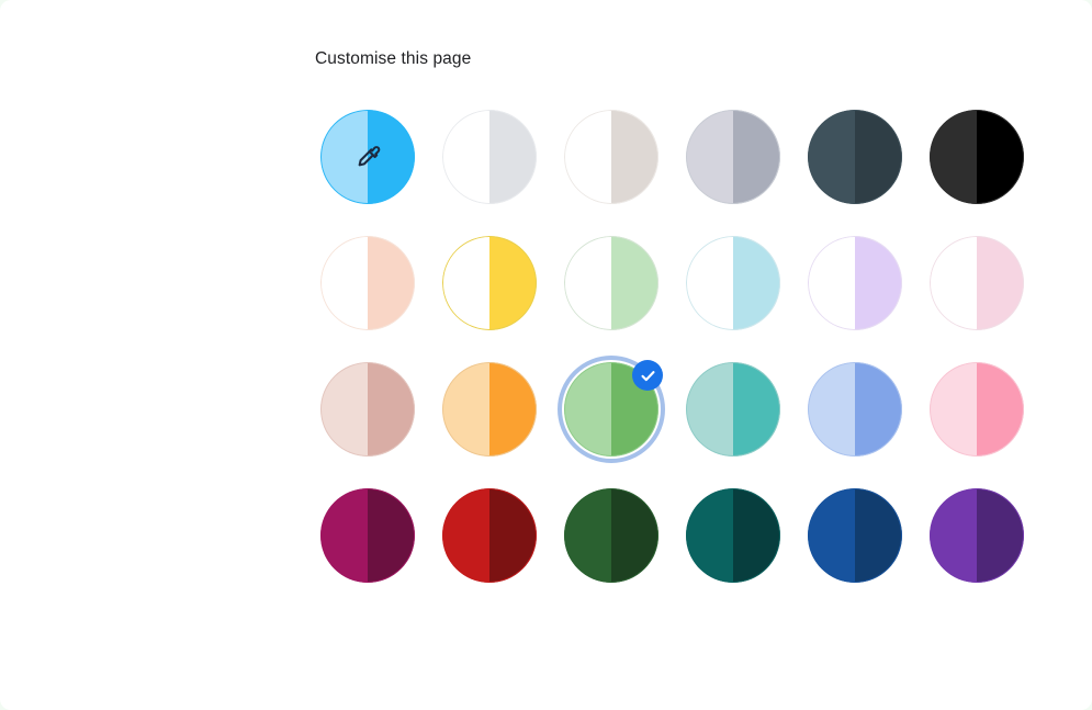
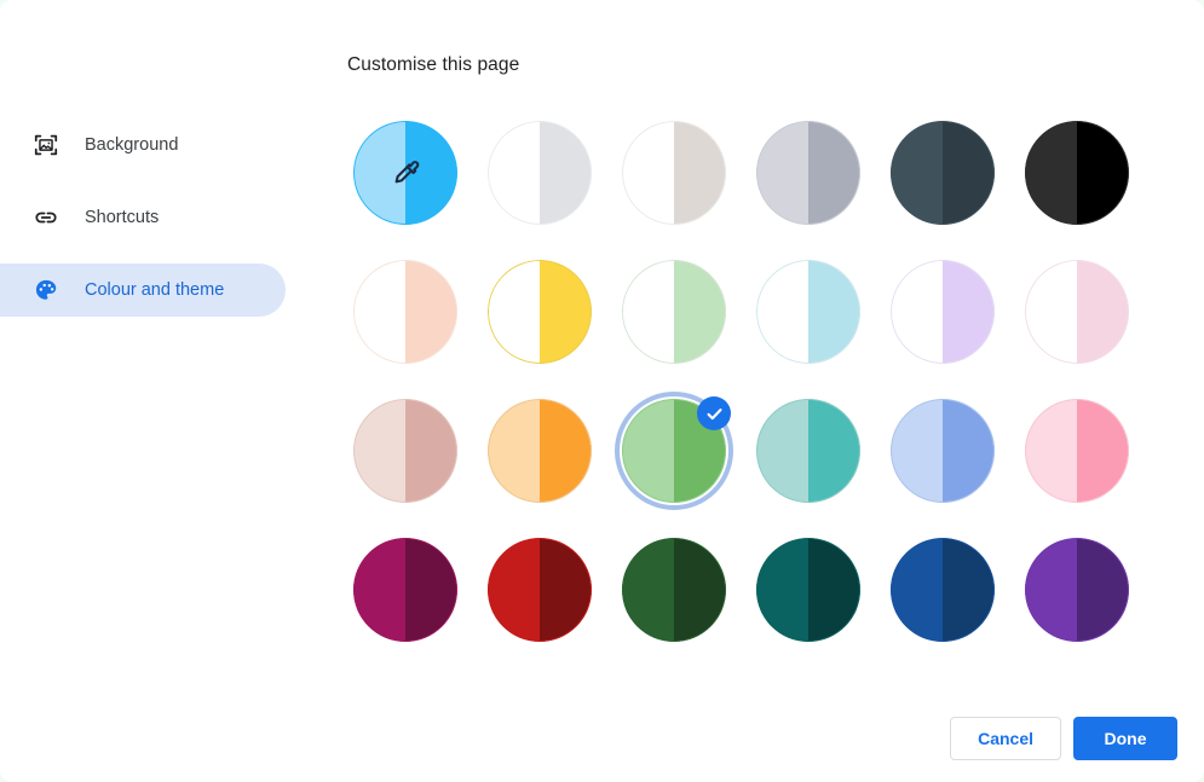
  Customise this page
+ Background
+ Shortcuts
+ Colour and theme
+ Cancel
+ Done
